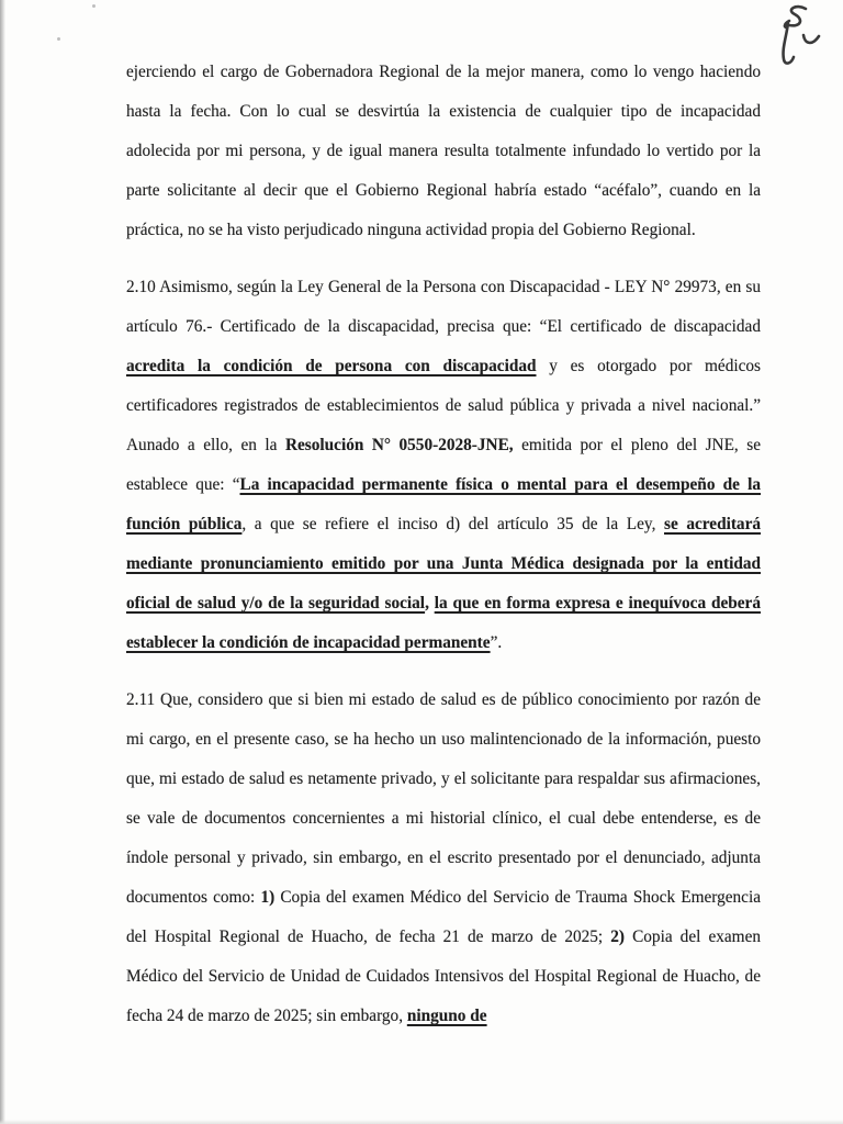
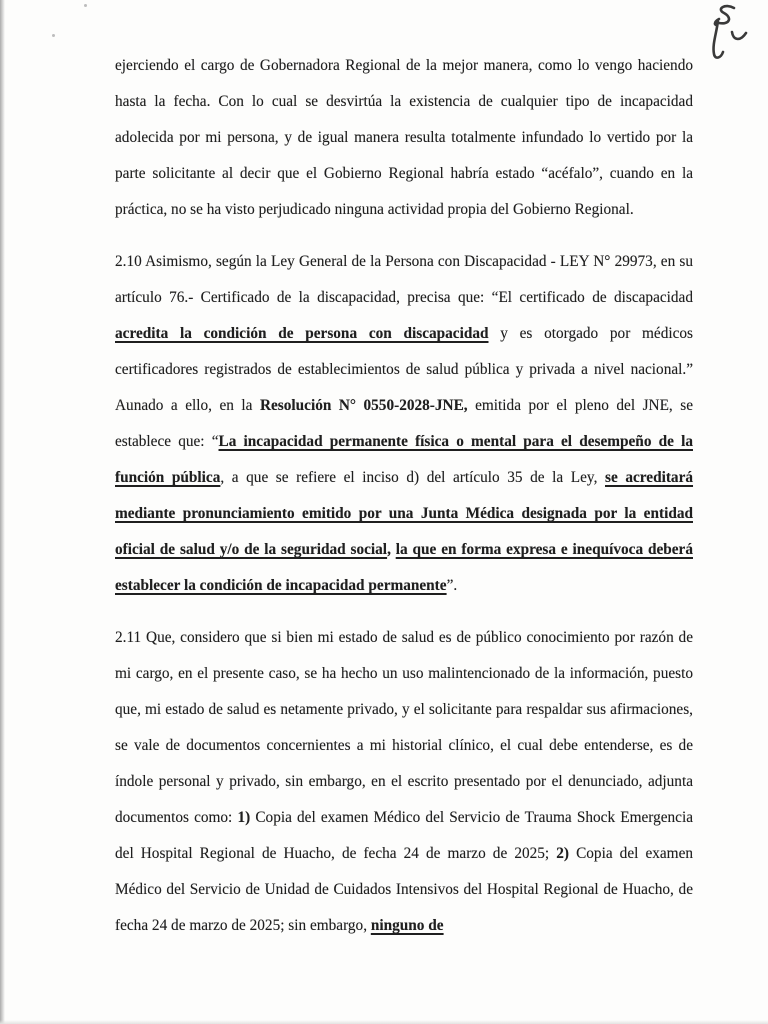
  ejerciendo el cargo de Gobernadora Regional de la mejor manera, como lo vengo haciendo hasta la fecha. Con lo cual se desvirtúa la existencia de cualquier tipo de incapacidad adolecida por mi persona, y de igual manera resulta totalmente infundado lo vertido por la parte solicitante al decir que el Gobierno Regional habría estado “acéfalo”, cuando en la práctica, no se ha visto perjudicado ninguna actividad propia del Gobierno Regional.
  2.10 Asimismo, según la Ley General de la Persona con Discapacidad - LEY N° 29973, en su artículo 76.- Certificado de la discapacidad, precisa que: “El certificado de discapacidad acredita la condición de persona con discapacidad y es otorgado por médicos certificadores registrados de establecimientos de salud pública y privada a nivel nacional.” Aunado a ello, en la Resolución N° 0550-2028-JNE, emitida por el pleno del JNE, se establece que: “La incapacidad permanente física o mental para el desempeño de la función pública, a que se refiere el inciso d) del artículo 35 de la Ley, se acreditará mediante pronunciamiento emitido por una Junta Médica designada por la entidad oficial de salud y/o de la seguridad social, la que en forma expresa e inequívoca deberá establecer la condición de incapacidad permanente”.
- 2.11 Que, considero que si bien mi estado de salud es de público conocimiento por razón de mi cargo, en el presente caso, se ha hecho un uso malintencionado de la información, puesto que, mi estado de salud es netamente privado, y el solicitante para respaldar sus afirmaciones, se vale de documentos concernientes a mi historial clínico, el cual debe entenderse, es de índole personal y privado, sin embargo, en el escrito presentado por el denunciado, adjunta documentos como: 1) Copia del examen Médico del Servicio de Trauma Shock Emergencia del Hospital Regional de Huacho, de fecha 21 de marzo de 2025; 2) Copia del examen Médico del Servicio de Unidad de Cuidados Intensivos del Hospital Regional de Huacho, de fecha 24 de marzo de 2025; sin embargo, ninguno de
+ 2.11 Que, considero que si bien mi estado de salud es de público conocimiento por razón de mi cargo, en el presente caso, se ha hecho un uso malintencionado de la información, puesto que, mi estado de salud es netamente privado, y el solicitante para respaldar sus afirmaciones, se vale de documentos concernientes a mi historial clínico, el cual debe entenderse, es de índole personal y privado, sin embargo, en el escrito presentado por el denunciado, adjunta documentos como: 1) Copia del examen Médico del Servicio de Trauma Shock Emergencia del Hospital Regional de Huacho, de fecha 24 de marzo de 2025; 2) Copia del examen Médico del Servicio de Unidad de Cuidados Intensivos del Hospital Regional de Huacho, de fecha 24 de marzo de 2025; sin embargo, ninguno de
